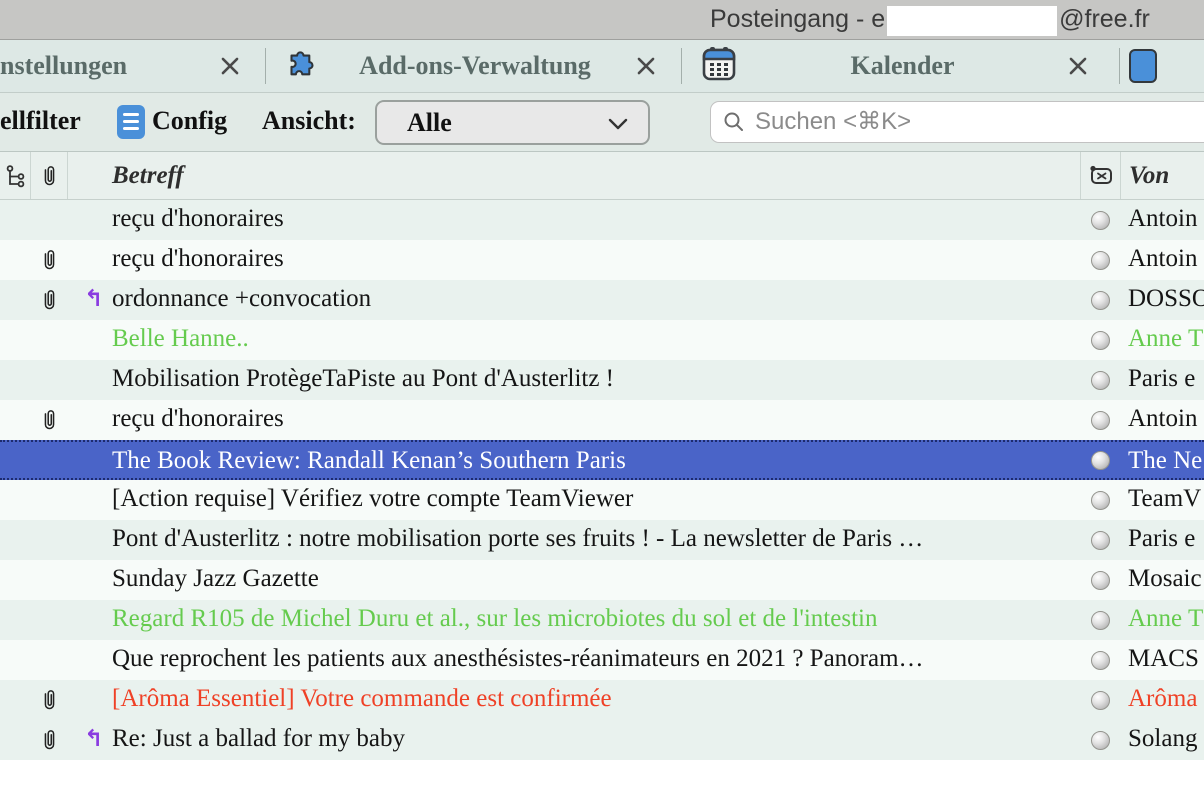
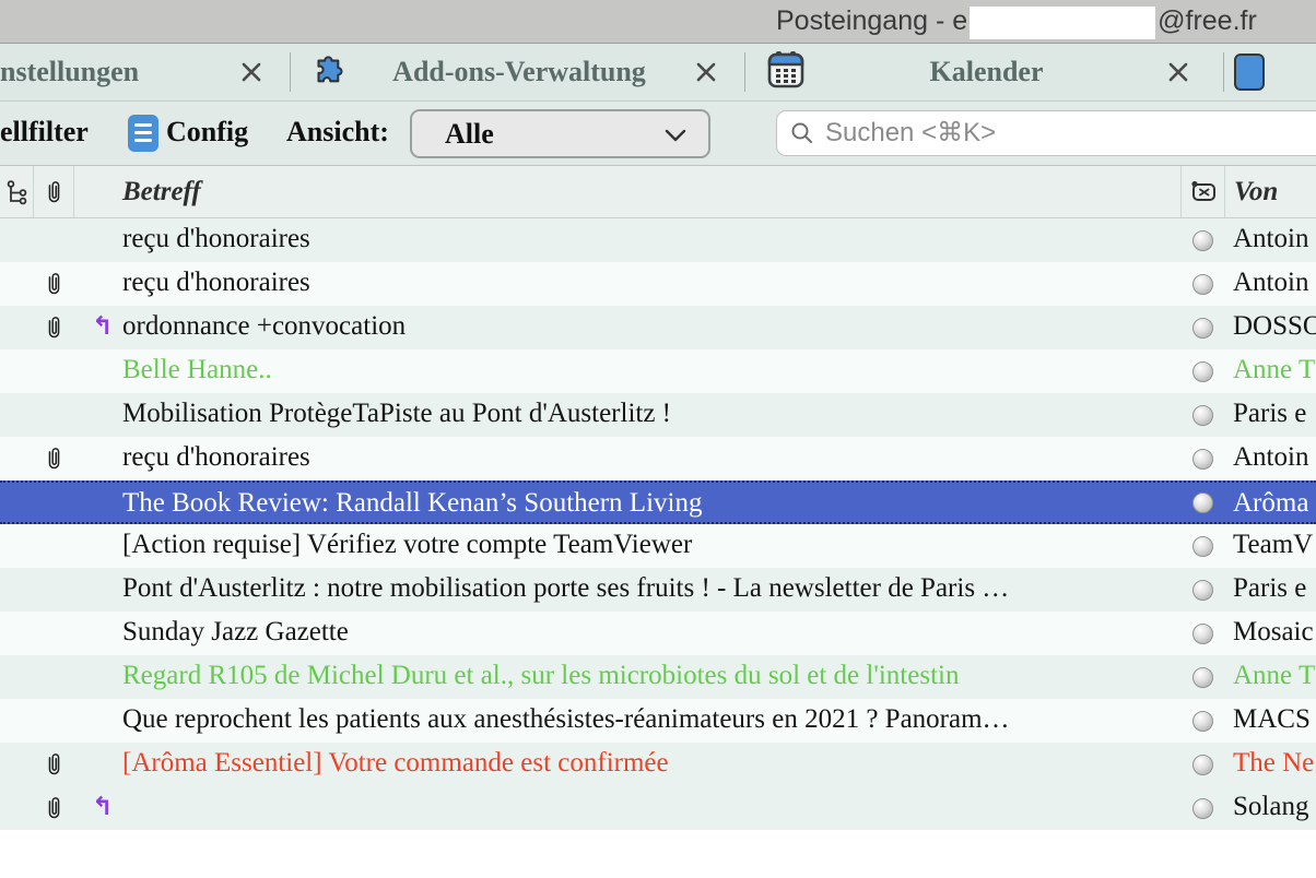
  Posteingang - e @free.fr
  nstellungen
  Add-ons-Verwaltung
  Kalender
  ellfilter
  Config
  Ansicht:
  Alle
  Suchen <⌘K>
  Betreff
  Von
  reçu d'honoraires
  Antoin
  reçu d'honoraires
  Antoin
  ↰
  ordonnance +convocation
  DOSSO
  Belle Hanne..
  Anne T
  Mobilisation ProtègeTaPiste au Pont d'Austerlitz !
  Paris e
  reçu d'honoraires
  Antoin
- The Book Review: Randall Kenan’s Southern Paris
+ The Book Review: Randall Kenan’s Southern Living
- The Ne
+ Arôma
  [Action requise] Vérifiez votre compte TeamViewer
  TeamV
  Pont d'Austerlitz : notre mobilisation porte ses fruits ! - La newsletter de Paris …
  Paris e
  Sunday Jazz Gazette
  Mosaic
  Regard R105 de Michel Duru et al., sur les microbiotes du sol et de l'intestin
  Anne T
  Que reprochent les patients aux anesthésistes-réanimateurs en 2021 ? Panoram…
  MACS
  [Arôma Essentiel] Votre commande est confirmée
- Arôma
+ The Ne
  ↰
- Re: Just a ballad for my baby
  Solang
